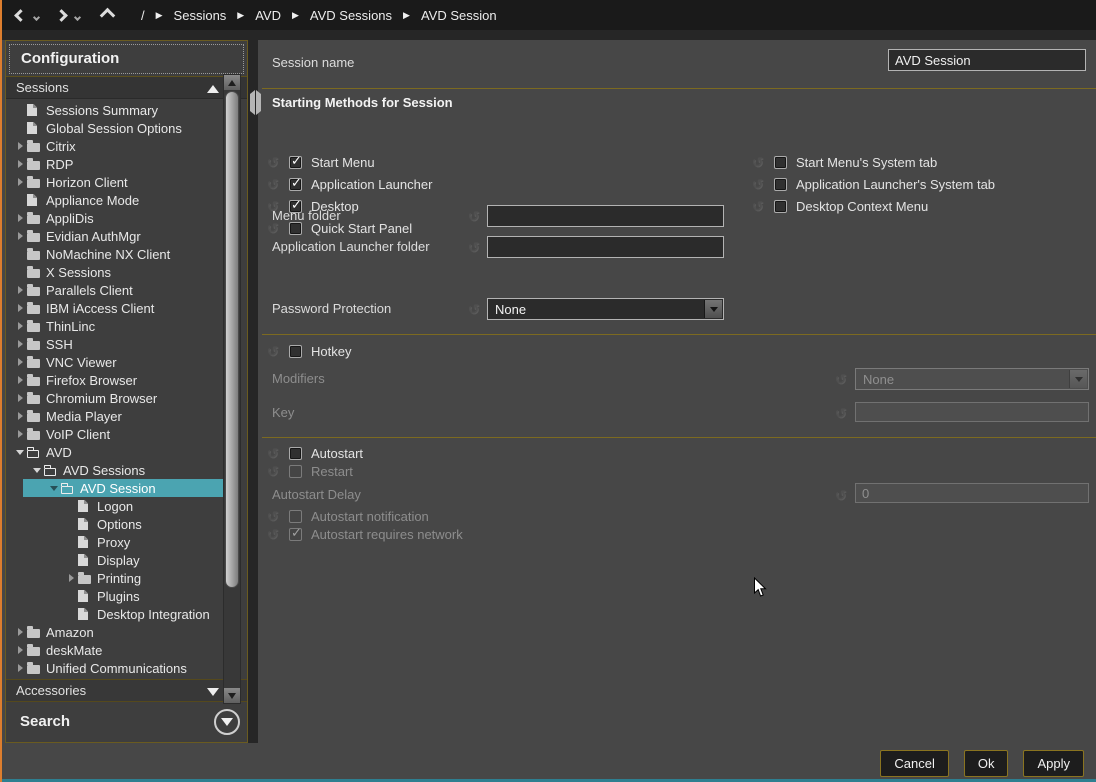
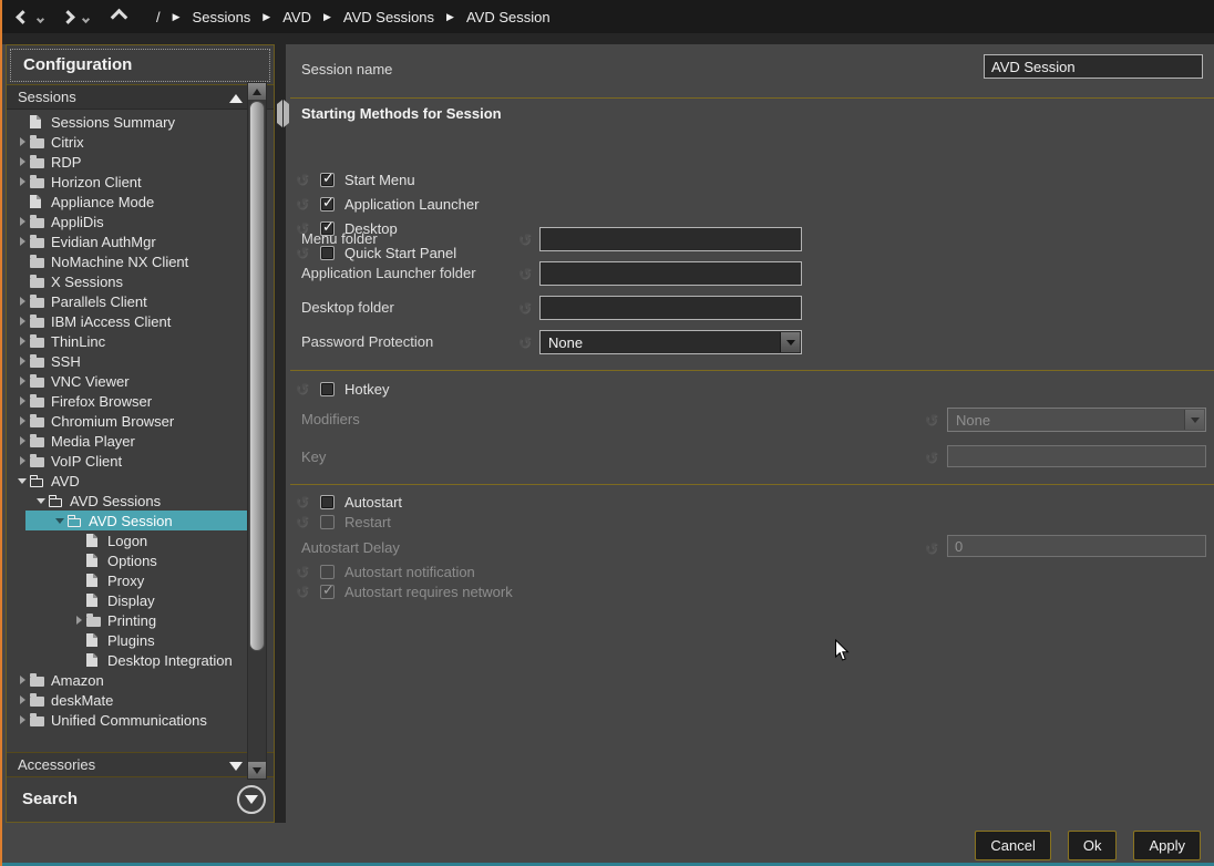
  /
  ▶
  Sessions
  ▶
  AVD
  ▶
  AVD Sessions
  ▶
  AVD Session
  Configuration
  Sessions
  Sessions Summary
- Global Session Options
  Citrix
  RDP
  Horizon Client
  Appliance Mode
  AppliDis
  Evidian AuthMgr
  NoMachine NX Client
  X Sessions
  Parallels Client
  IBM iAccess Client
  ThinLinc
  SSH
  VNC Viewer
  Firefox Browser
  Chromium Browser
  Media Player
  VoIP Client
  AVD
  AVD Sessions
  AVD Session
  Logon
  Options
  Proxy
  Display
  Printing
  Plugins
  Desktop Integration
  Amazon
  deskMate
  Unified Communications
  Accessories
  Search
  Session name
  AVD Session
  Starting Methods for Session
  ✓
  Start Menu
  ✓
  Application Launcher
  ↺
  ✓
  Desktop
  Quick Start Panel
- Start Menu's System tab
- Application Launcher's System tab
- Desktop Context Menu
  Menu folder
  Application Launcher folder
+ Desktop folder
  Password Protection
  None
  Hotkey
  Modifiers
  None
  Key
  Autostart
  Restart
  Autostart Delay
  0
  Autostart notification
  ✓
  Autostart requires network
  Cancel
  Ok
  Apply
